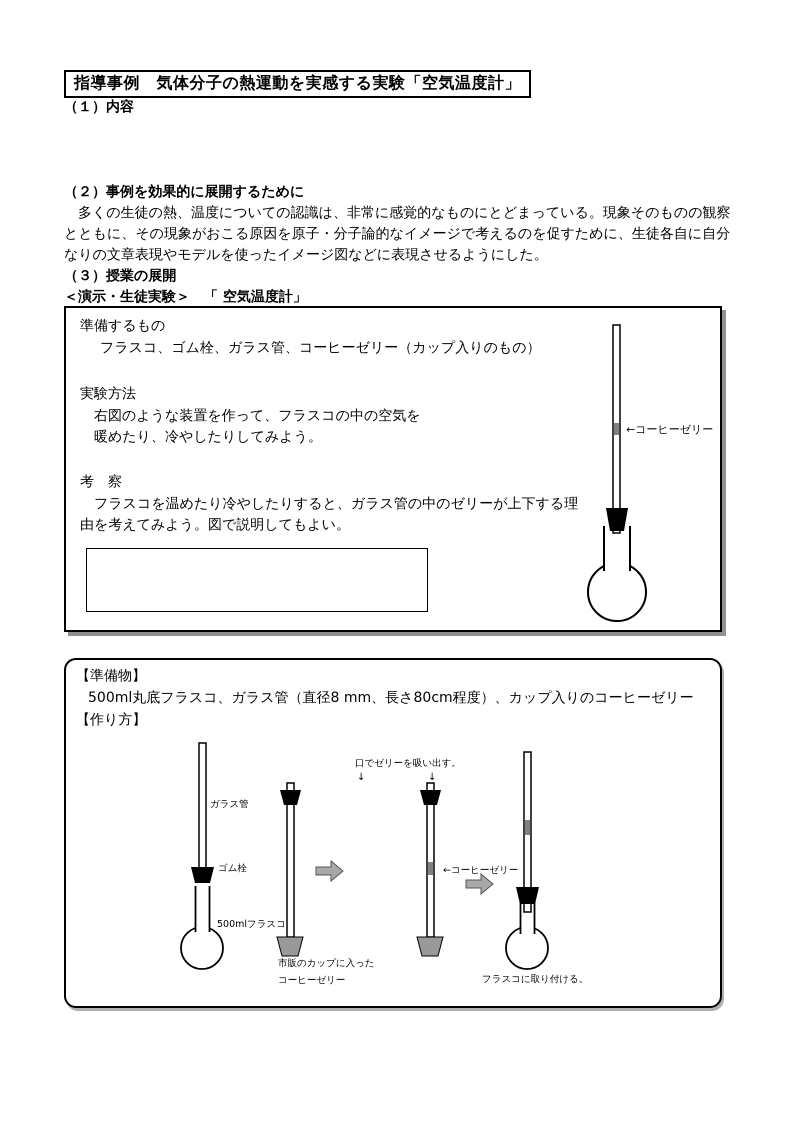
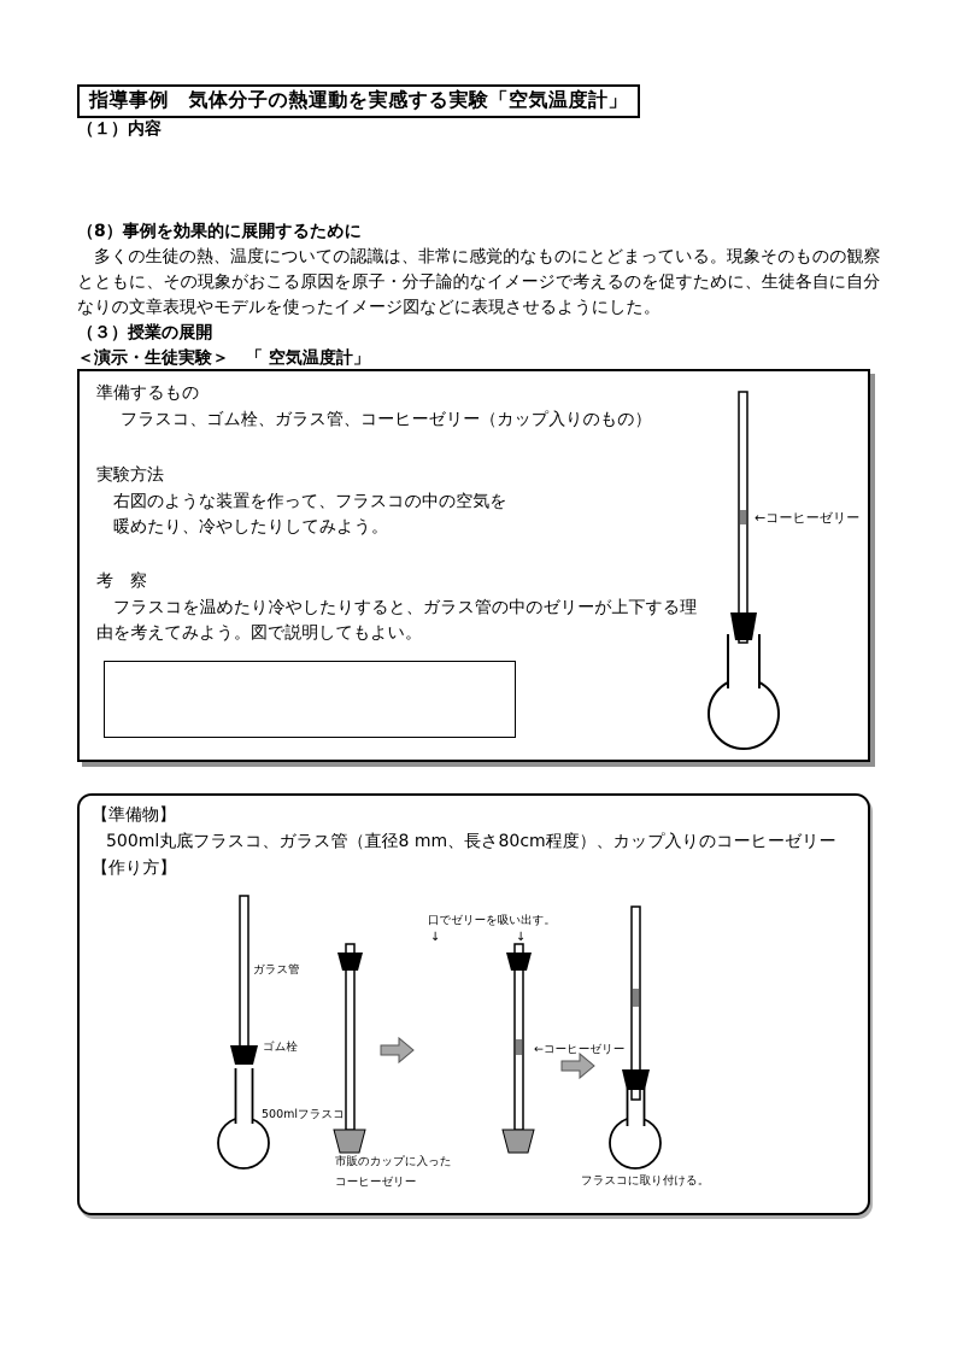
  指導事例 気体分子の熱運動を実感する実験「空気温度計」
  （１）内容
- （２）事例を効果的に展開するために
+ （8）事例を効果的に展開するために
  多くの生徒の熱、温度についての認識は、非常に感覚的なものにとどまっている。現象そのものの観察とともに、その現象がおこる原因を原子・分子論的なイメージで考えるのを促すために、生徒各自に自分なりの文章表現やモデルを使ったイメージ図などに表現させるようにした。
  （３）授業の展開
  ＜演示・生徒実験＞ 「 空気温度計」
  準備するもの
  フラスコ、ゴム栓、ガラス管、コーヒーゼリー（カップ入りのもの）
  実験方法
  右図のような装置を作って、フラスコの中の空気を暖めたり、冷やしたりしてみよう。
  考 察
  フラスコを温めたり冷やしたりすると、ガラス管の中のゼリーが上下する理由を考えてみよう。図で説明してもよい。
  ←コーヒーゼリー
  【準備物】
  500ml丸底フラスコ、ガラス管（直径8 mm、長さ80cm程度）、カップ入りのコーヒーゼリー
  【作り方】
  ガラス管
  ゴム栓
  500mlフラスコ
  市販のカップに入った
  コーヒーゼリー
  口でゼリーを吸い出す。
  ↓
  ↓
  ←コーヒーゼリー
  フラスコに取り付ける。
